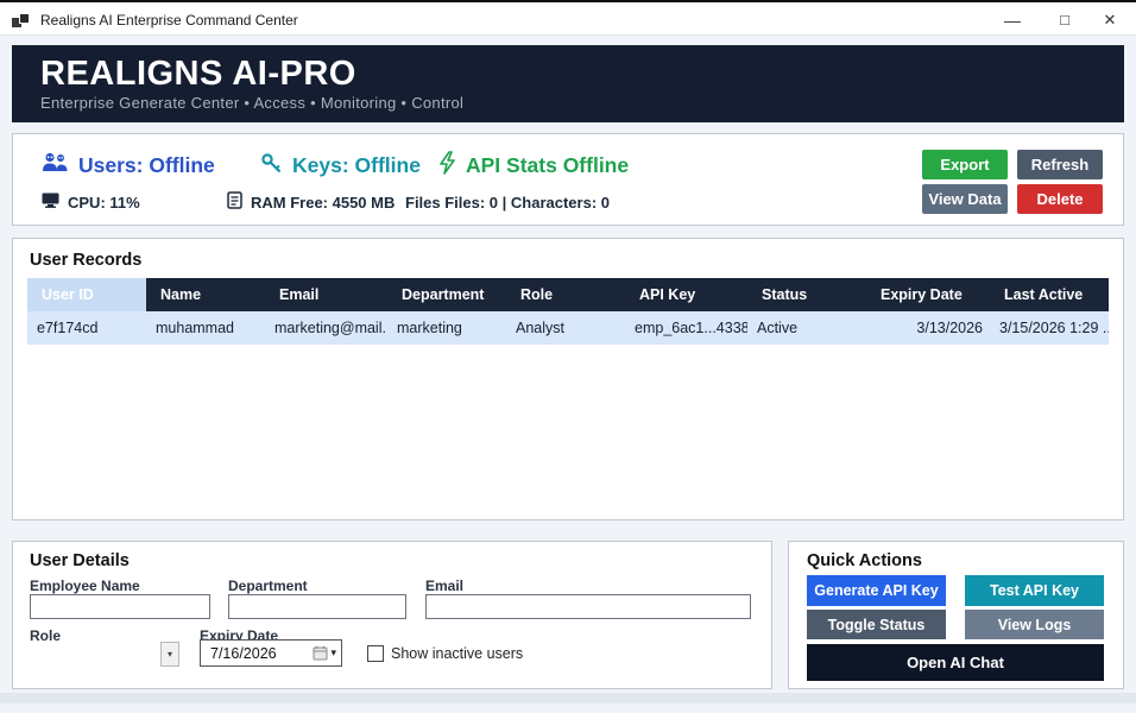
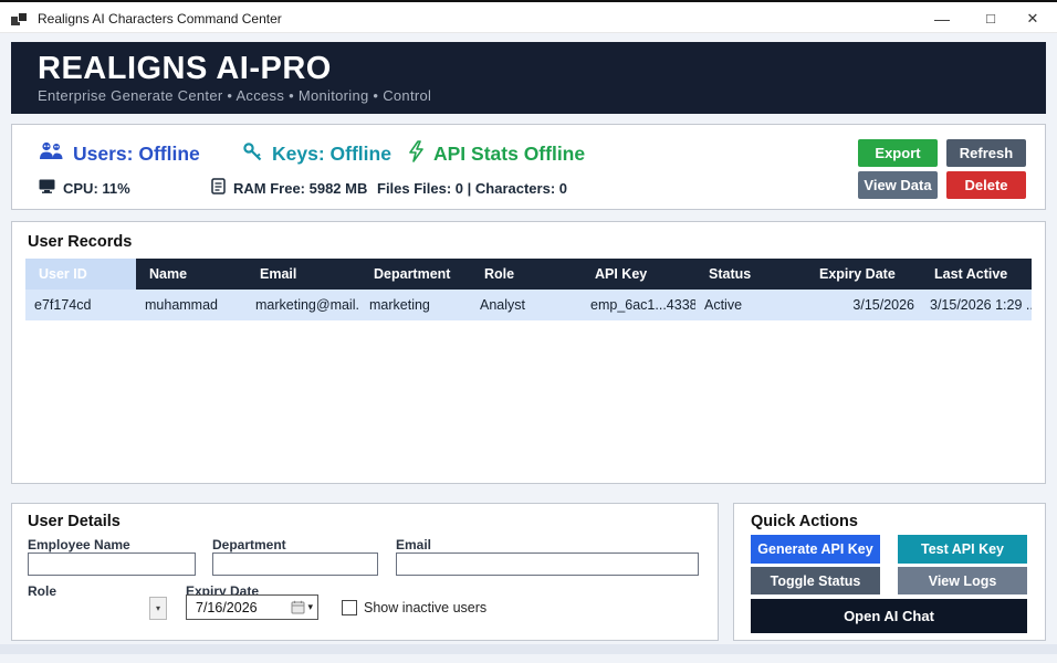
- Realigns AI Enterprise Command Center
+ Realigns AI Characters Command Center
  —
  □
  ✕
  REALIGNS AI-PRO
  Enterprise Generate Center • Access • Monitoring • Control
  Users: Offline
  Keys: Offline
  API Stats Offline
  CPU: 11%
- RAM Free: 4550 MB
+ RAM Free: 5982 MB
  Files Files: 0 | Characters: 0
  Export
  Refresh
  View Data
  Delete
  User Records
  User ID	Name	Email	Department	Role	API Key	Status	Expiry Date	Last Active
- e7f174cd	muhammad	marketing@mail.	marketing	Analyst	emp_6ac1...4338	Active	3/13/2026	3/15/2026 1:29 .
+ e7f174cd	muhammad	marketing@mail.	marketing	Analyst	emp_6ac1...4338	Active	3/15/2026	3/15/2026 1:29 .
  User Details
  Employee Name
  Department
  Email
  Role
  ▾
  Expiry Date
  7/16/2026
  ▾
  Show inactive users
  Quick Actions
  Generate API Key
  Test API Key
  Toggle Status
  View Logs
  Open AI Chat
